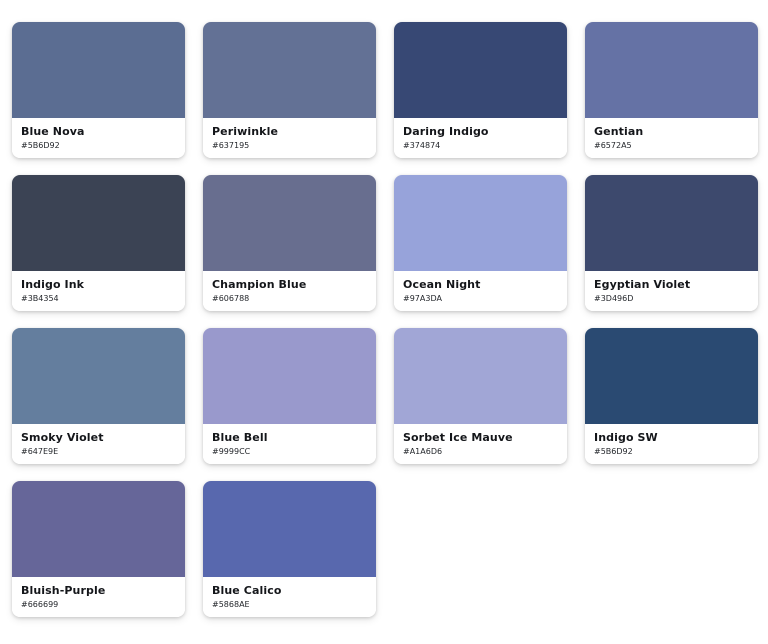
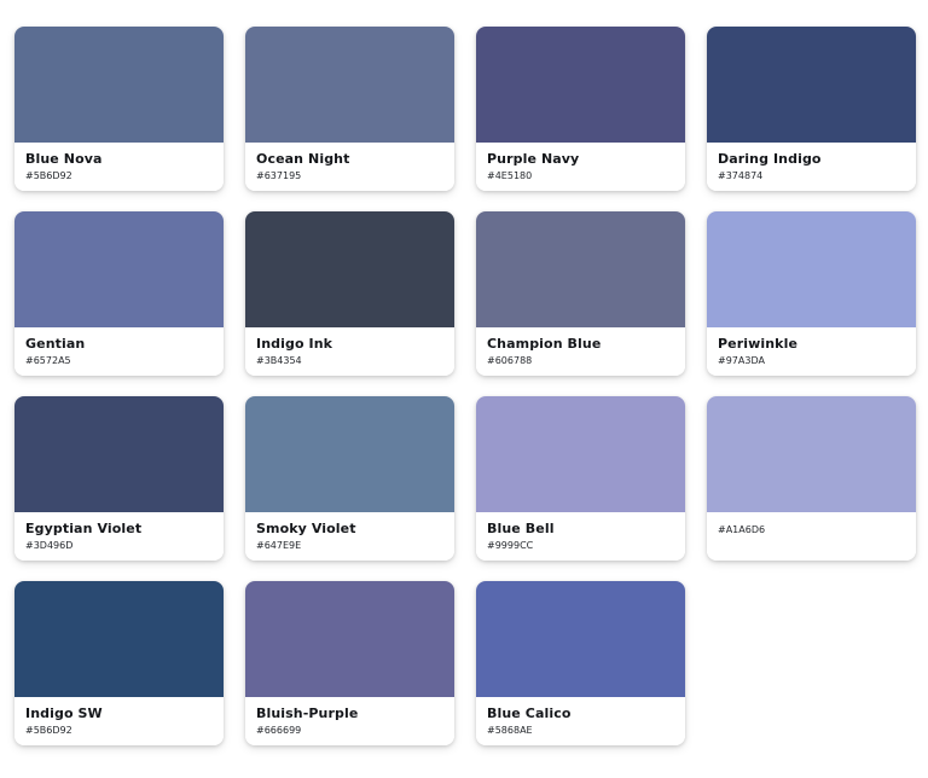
  Blue Nova
  #5B6D92
- Periwinkle
+ Ocean Night
  #637195
+ Purple Navy
+ #4E5180
  Daring Indigo
  #374874
  Gentian
  #6572A5
  Indigo Ink
  #3B4354
  Champion Blue
  #606788
- Ocean Night
+ Periwinkle
  #97A3DA
  Egyptian Violet
  #3D496D
  Smoky Violet
  #647E9E
  Blue Bell
  #9999CC
- Sorbet Ice Mauve
  #A1A6D6
  Indigo SW
  #5B6D92
  Bluish-Purple
  #666699
  Blue Calico
  #5868AE
